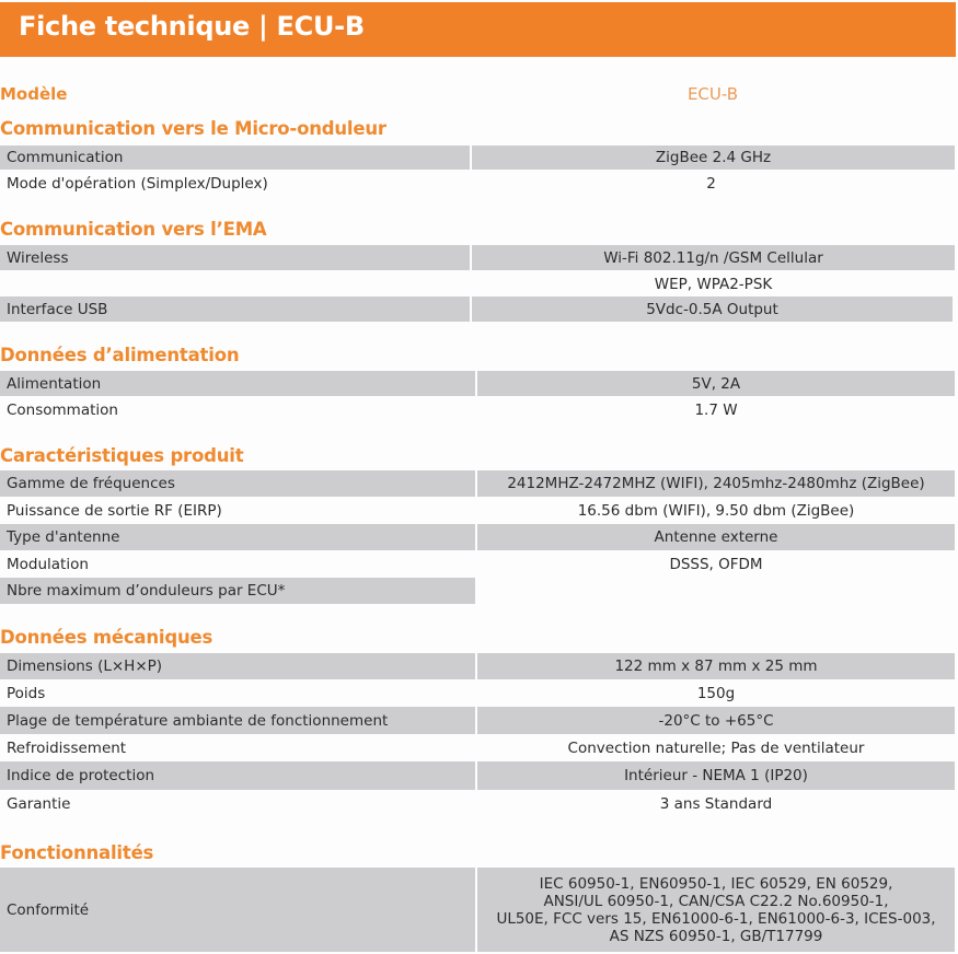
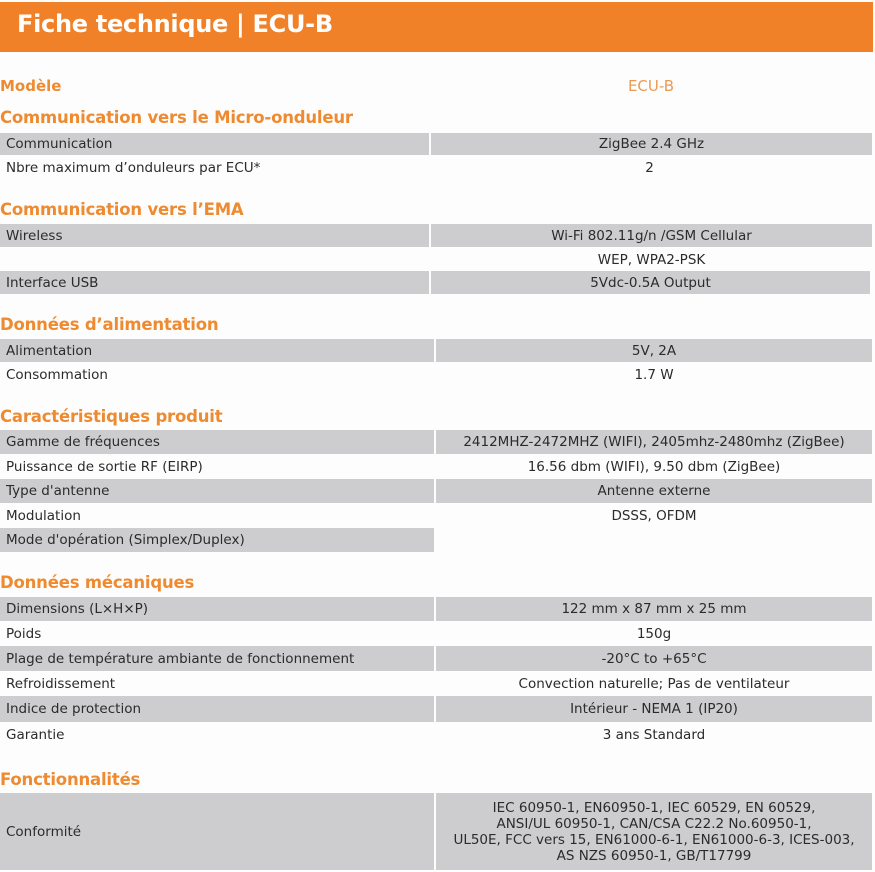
  Fiche technique | ECU-B
  Modèle
  ECU-B
  Communication vers le Micro-onduleur
  Communication
  ZigBee 2.4 GHz
- Mode d'opération (Simplex/Duplex)
+ Nbre maximum d’onduleurs par ECU*
  2
  Communication vers l’EMA
  Wireless
  Wi-Fi 802.11g/n /GSM Cellular
  WEP, WPA2-PSK
  Interface USB
  5Vdc-0.5A Output
  Données d’alimentation
  Alimentation
  5V, 2A
  Consommation
  1.7 W
  Caractéristiques produit
  Gamme de fréquences
  2412MHZ-2472MHZ (WIFI), 2405mhz-2480mhz (ZigBee)
  Puissance de sortie RF (EIRP)
  16.56 dbm (WIFI), 9.50 dbm (ZigBee)
  Type d'antenne
  Antenne externe
  Modulation
  DSSS, OFDM
- Nbre maximum d’onduleurs par ECU*
+ Mode d'opération (Simplex/Duplex)
  Données mécaniques
  Dimensions (L×H×P)
  122 mm x 87 mm x 25 mm
  Poids
  150g
  Plage de température ambiante de fonctionnement
  -20°C to +65°C
  Refroidissement
  Convection naturelle; Pas de ventilateur
  Indice de protection
  Intérieur - NEMA 1 (IP20)
  Garantie
  3 ans Standard
  Fonctionnalités
  Conformité
  IEC 60950-1, EN60950-1, IEC 60529, EN 60529,
  ANSI/UL 60950-1, CAN/CSA C22.2 No.60950-1,
  UL50E, FCC vers 15, EN61000-6-1, EN61000-6-3, ICES-003,
  AS NZS 60950-1, GB/T17799
